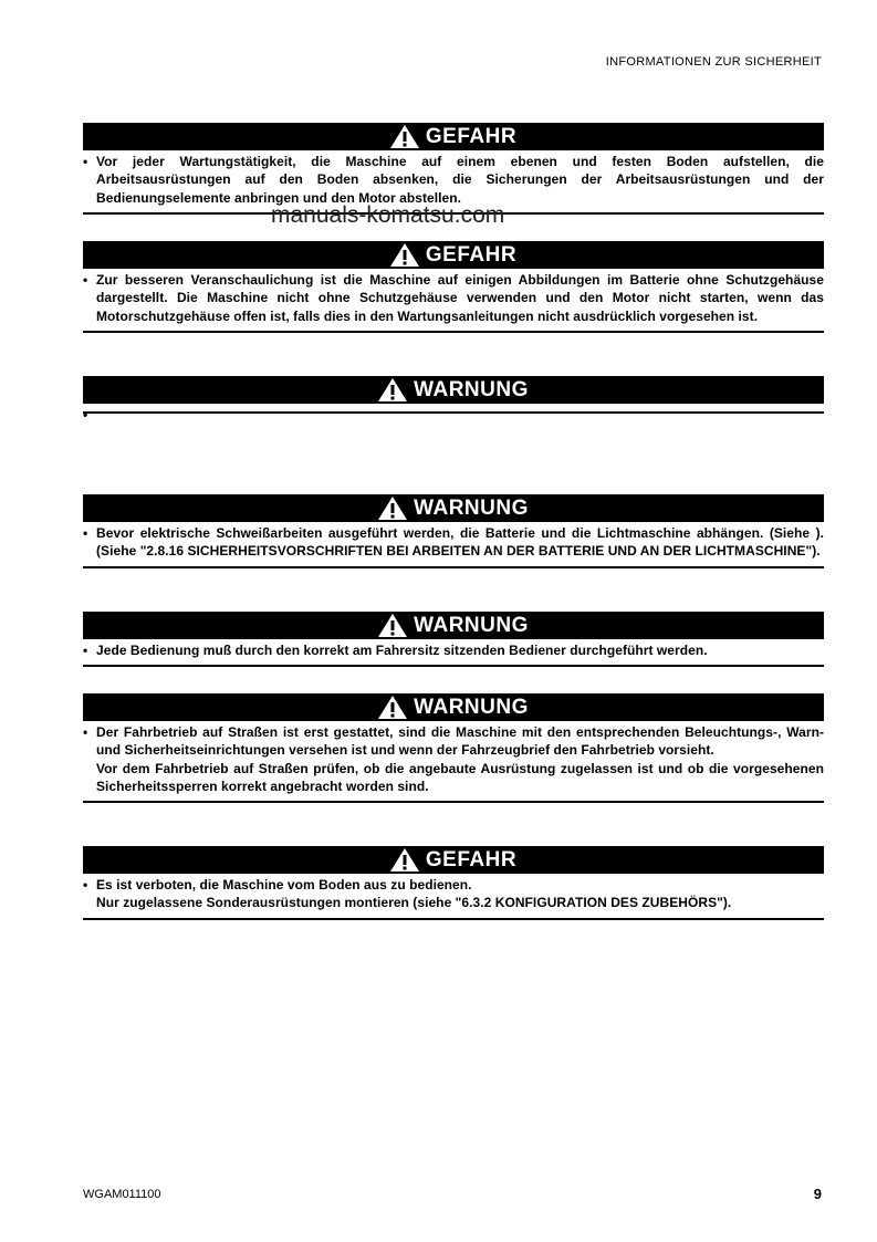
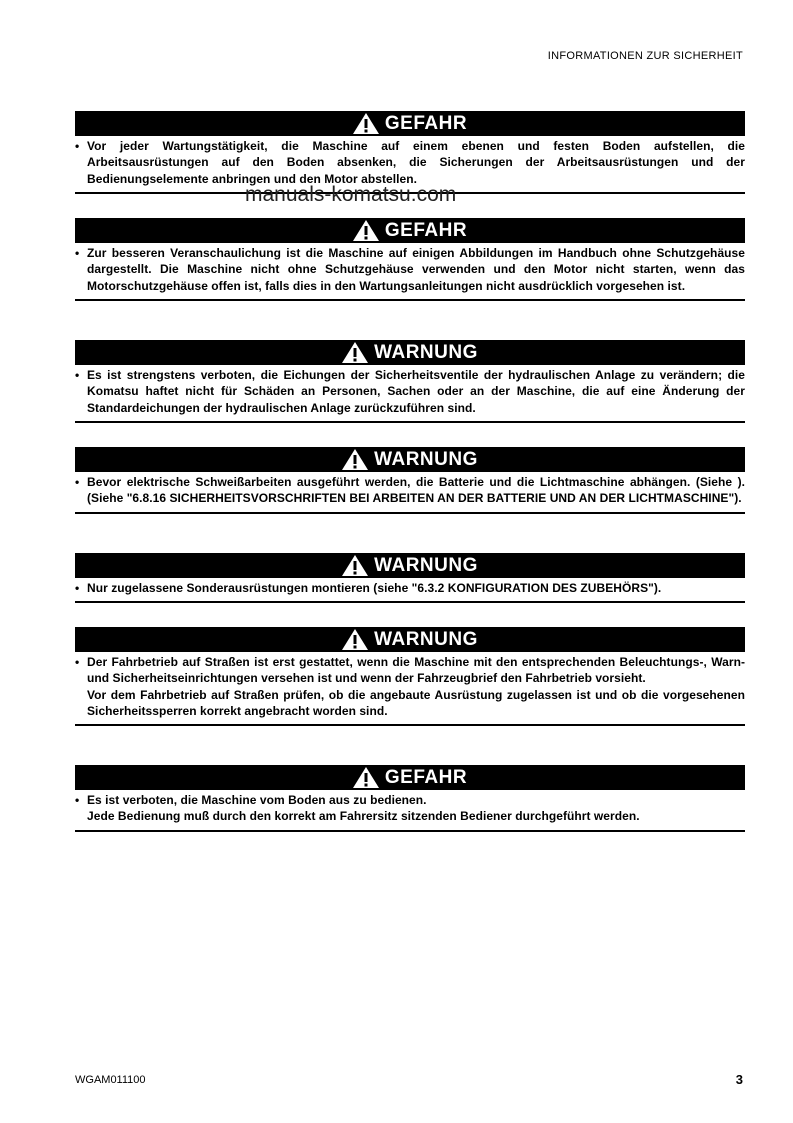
  INFORMATIONEN ZUR SICHERHEIT
  manuals-komatsu.com
  GEFAHR
  •
  Vor jeder Wartungstätigkeit, die Maschine auf einem ebenen und festen Boden aufstellen, die Arbeitsausrüstungen auf den Boden absenken, die Sicherungen der Arbeitsausrüstungen und der Bedienungselemente anbringen und den Motor abstellen.
  GEFAHR
  •
- Zur besseren Veranschaulichung ist die Maschine auf einigen Abbildungen im Batterie ohne Schutzgehäuse dargestellt. Die Maschine nicht ohne Schutzgehäuse verwenden und den Motor nicht starten, wenn das Motorschutzgehäuse offen ist, falls dies in den Wartungsanleitungen nicht ausdrücklich vorgesehen ist.
+ Zur besseren Veranschaulichung ist die Maschine auf einigen Abbildungen im Handbuch ohne Schutzgehäuse dargestellt. Die Maschine nicht ohne Schutzgehäuse verwenden und den Motor nicht starten, wenn das Motorschutzgehäuse offen ist, falls dies in den Wartungsanleitungen nicht ausdrücklich vorgesehen ist.
  WARNUNG
  •
+ Es ist strengstens verboten, die Eichungen der Sicherheitsventile der hydraulischen Anlage zu verändern; die Komatsu haftet nicht für Schäden an Personen, Sachen oder an der Maschine, die auf eine Änderung der Standardeichungen der hydraulischen Anlage zurückzuführen sind.
  WARNUNG
  •
- Bevor elektrische Schweißarbeiten ausgeführt werden, die Batterie und die Lichtmaschine abhängen. (Siehe ). (Siehe "2.8.16 SICHERHEITSVORSCHRIFTEN BEI ARBEITEN AN DER BATTERIE UND AN DER LICHTMASCHINE").
+ Bevor elektrische Schweißarbeiten ausgeführt werden, die Batterie und die Lichtmaschine abhängen. (Siehe ). (Siehe "6.8.16 SICHERHEITSVORSCHRIFTEN BEI ARBEITEN AN DER BATTERIE UND AN DER LICHTMASCHINE").
  WARNUNG
  •
- Jede Bedienung muß durch den korrekt am Fahrersitz sitzenden Bediener durchgeführt werden.
+ Nur zugelassene Sonderausrüstungen montieren (siehe "6.3.2 KONFIGURATION DES ZUBEHÖRS").
  WARNUNG
  •
- Der Fahrbetrieb auf Straßen ist erst gestattet, sind die Maschine mit den entsprechenden Beleuchtungs-, Warn- und Sicherheitseinrichtungen versehen ist und wenn der Fahrzeugbrief den Fahrbetrieb vorsieht.
+ Der Fahrbetrieb auf Straßen ist erst gestattet, wenn die Maschine mit den entsprechenden Beleuchtungs-, Warn- und Sicherheitseinrichtungen versehen ist und wenn der Fahrzeugbrief den Fahrbetrieb vorsieht.
  Vor dem Fahrbetrieb auf Straßen prüfen, ob die angebaute Ausrüstung zugelassen ist und ob die vorgesehenen Sicherheitssperren korrekt angebracht worden sind.
  GEFAHR
  •
  Es ist verboten, die Maschine vom Boden aus zu bedienen.
- Nur zugelassene Sonderausrüstungen montieren (siehe "6.3.2 KONFIGURATION DES ZUBEHÖRS").
+ Jede Bedienung muß durch den korrekt am Fahrersitz sitzenden Bediener durchgeführt werden.
  WGAM011100
- 9
+ 3
